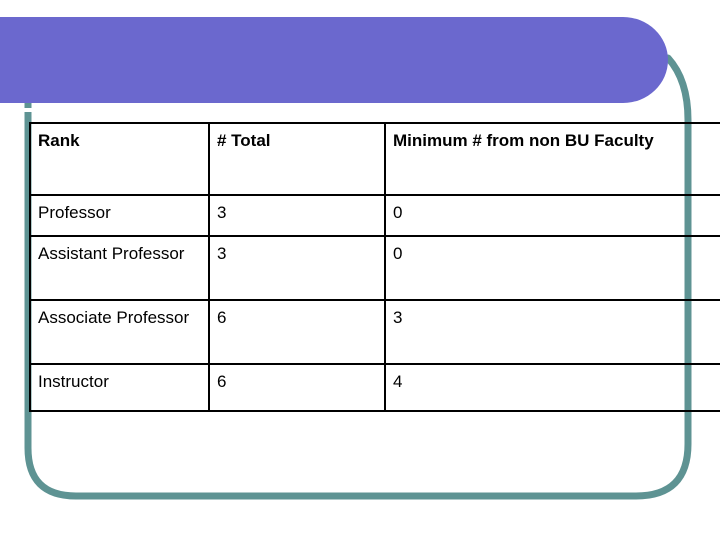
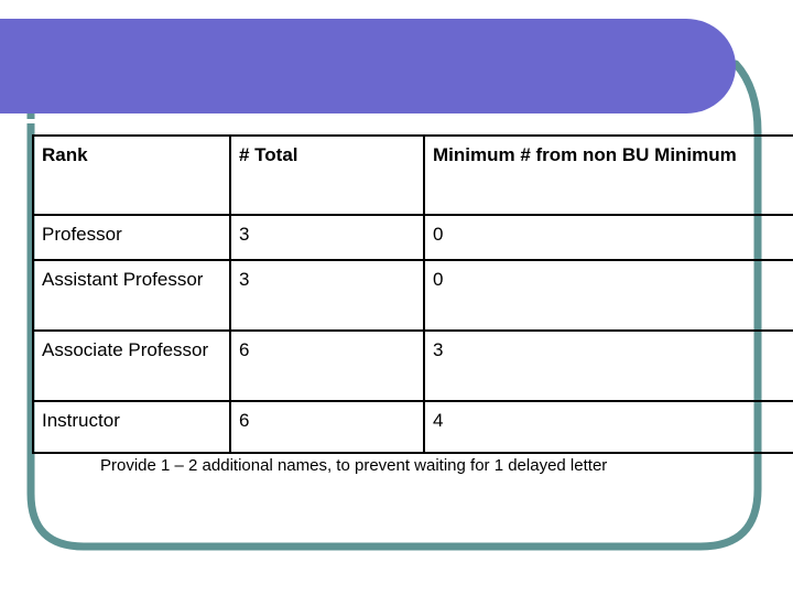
- Rank	# Total	Minimum # from non BU Faculty
+ Rank	# Total	Minimum # from non BU Minimum
  Professor	3	0
  Assistant Professor	3	0
  Associate Professor	6	3
  Instructor	6	4
+ Provide 1 – 2 additional names, to prevent waiting for 1 delayed letter
